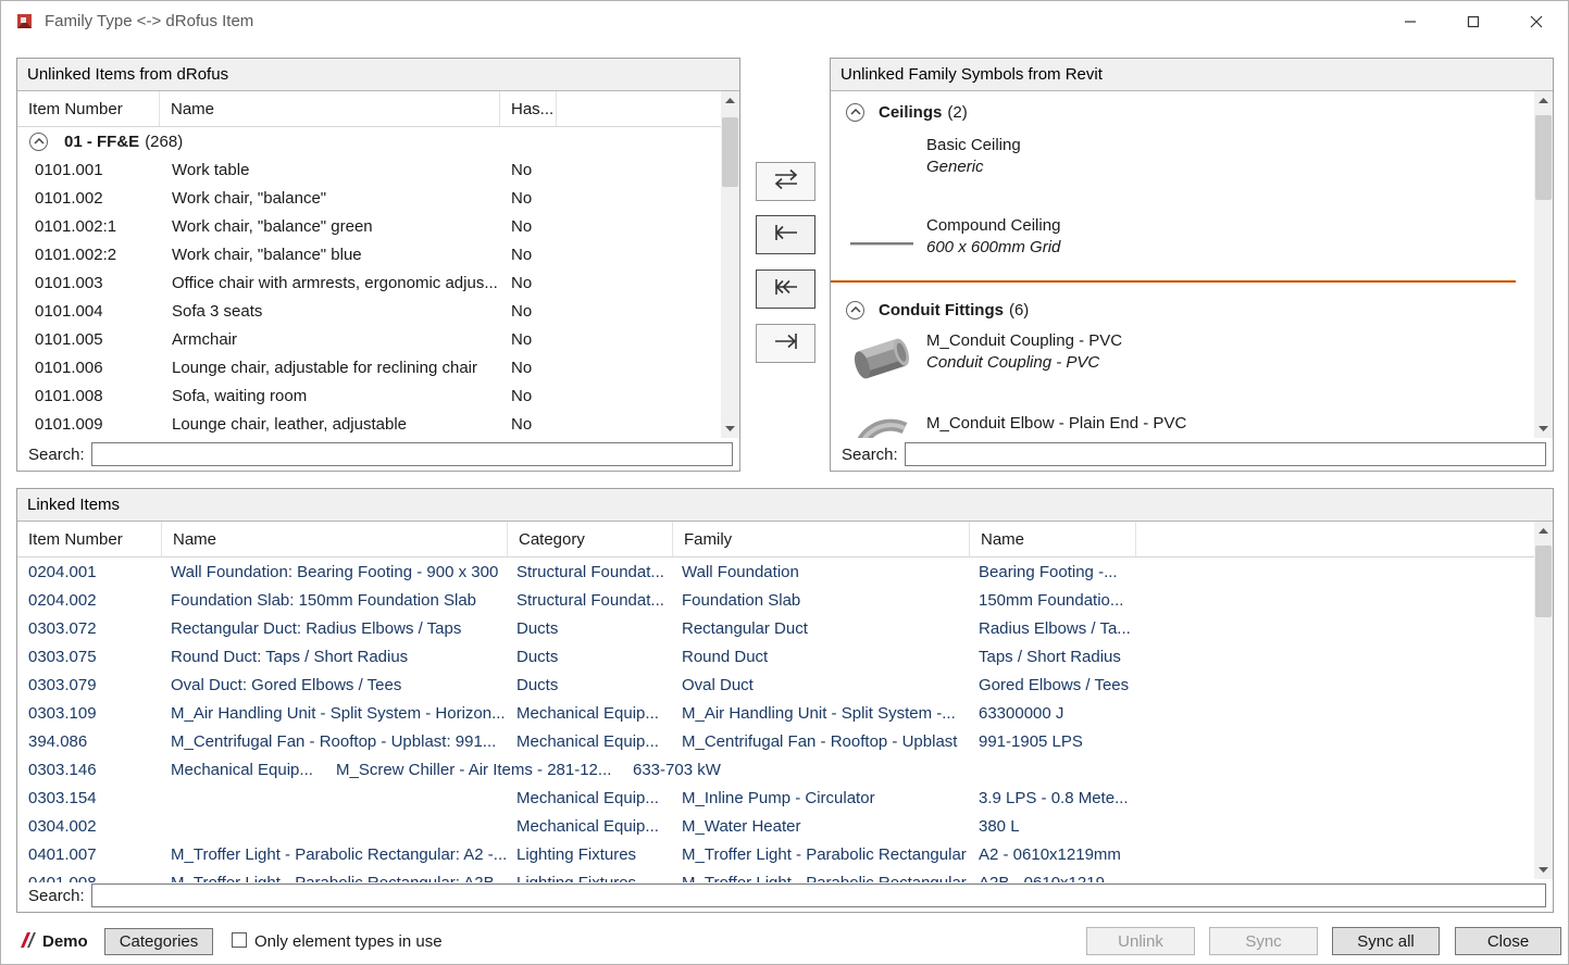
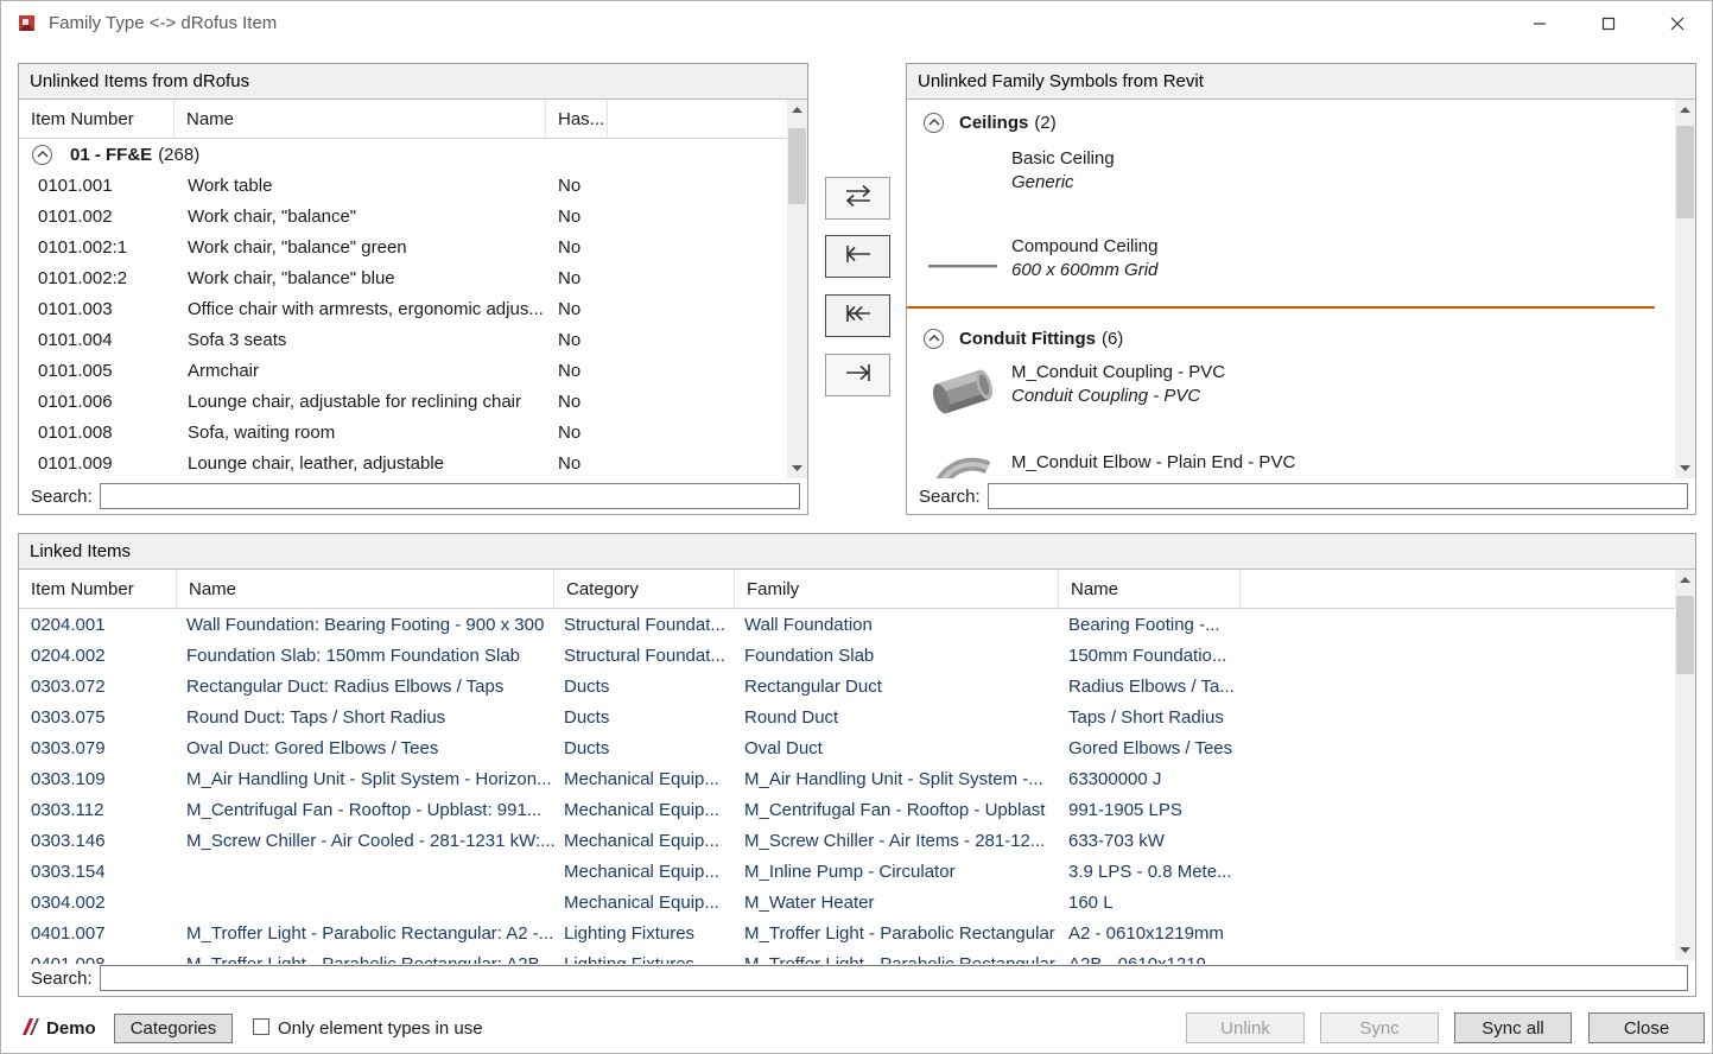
  Family Type <-> dRofus Item
  Unlinked Items from dRofus
  Item Number
  Name
  Has...
  01 - FF&E
  (268)
  0101.001
  Work table
  No
  0101.002
  Work chair, "balance"
  No
  0101.002:1
  Work chair, "balance" green
  No
  0101.002:2
  Work chair, "balance" blue
  No
  0101.003
  Office chair with armrests, ergonomic adjus...
  No
  0101.004
  Sofa 3 seats
  No
  0101.005
  Armchair
  No
  0101.006
  Lounge chair, adjustable for reclining chair
  No
  0101.008
  Sofa, waiting room
  No
  0101.009
  Lounge chair, leather, adjustable
  No
  Search:
  Unlinked Family Symbols from Revit
  Ceilings
  (2)
  Basic Ceiling
  Generic
  Compound Ceiling
  600 x 600mm Grid
  Conduit Fittings
  (6)
  M_Conduit Coupling - PVC
  Conduit Coupling - PVC
  M_Conduit Elbow - Plain End - PVC
  Search:
  Linked Items
  Item Number
  Name
  Category
  Family
  Name
  0204.001
  Wall Foundation: Bearing Footing - 900 x 300
  Structural Foundat...
  Wall Foundation
  Bearing Footing -...
  0204.002
  Foundation Slab: 150mm Foundation Slab
  Structural Foundat...
  Foundation Slab
  150mm Foundatio...
  0303.072
  Rectangular Duct: Radius Elbows / Taps
  Ducts
  Rectangular Duct
  Radius Elbows / Ta...
  0303.075
  Round Duct: Taps / Short Radius
  Ducts
  Round Duct
  Taps / Short Radius
  0303.079
  Oval Duct: Gored Elbows / Tees
  Ducts
  Oval Duct
  Gored Elbows / Tees
  0303.109
  M_Air Handling Unit - Split System - Horizon...
  Mechanical Equip...
  M_Air Handling Unit - Split System -...
  63300000 J
- 394.086
+ 0303.112
  M_Centrifugal Fan - Rooftop - Upblast: 991...
  Mechanical Equip...
  M_Centrifugal Fan - Rooftop - Upblast
  991-1905 LPS
  0303.146
+ M_Screw Chiller - Air Cooled - 281-1231 kW:...
  Mechanical Equip...
  M_Screw Chiller - Air Items - 281-12...
  633-703 kW
  0303.154
  Mechanical Equip...
  M_Inline Pump - Circulator
  3.9 LPS - 0.8 Mete...
  0304.002
  Mechanical Equip...
  M_Water Heater
- 380 L
+ 160 L
  0401.007
  M_Troffer Light - Parabolic Rectangular: A2 -...
  Lighting Fixtures
  M_Troffer Light - Parabolic Rectangular
  A2 - 0610x1219mm
  Search:
  Demo
  Categories
  Only element types in use
  Unlink
  Sync
  Sync all
  Close
